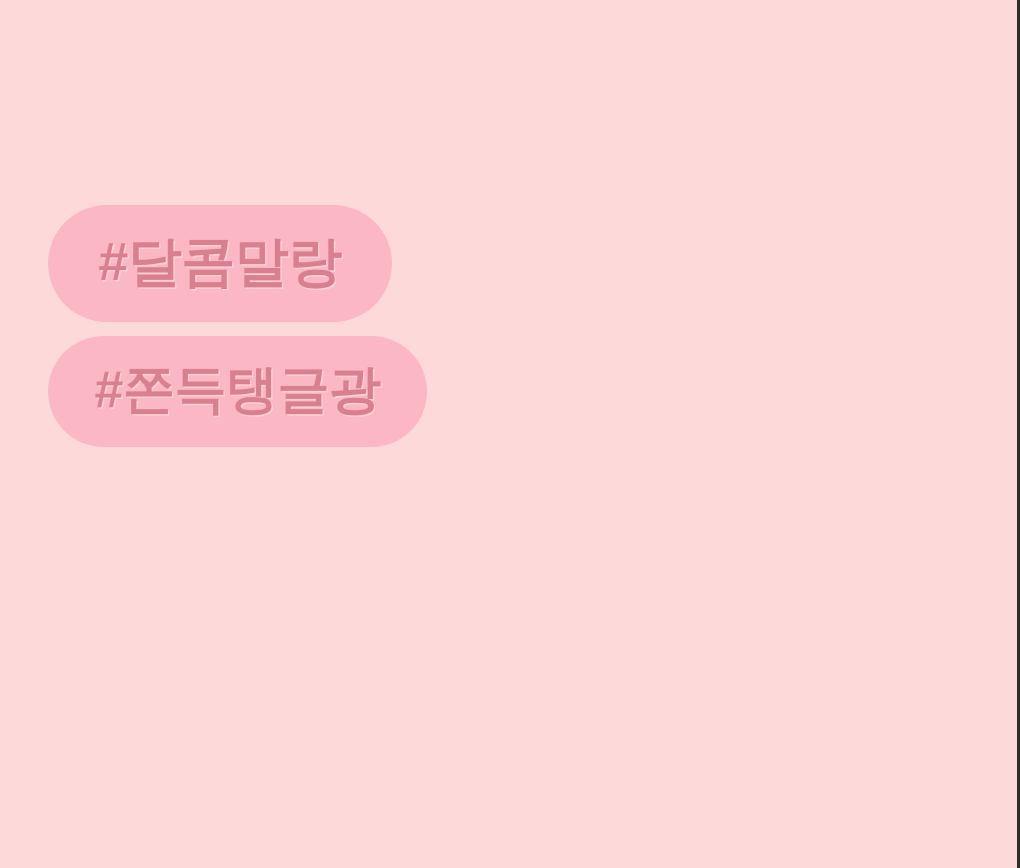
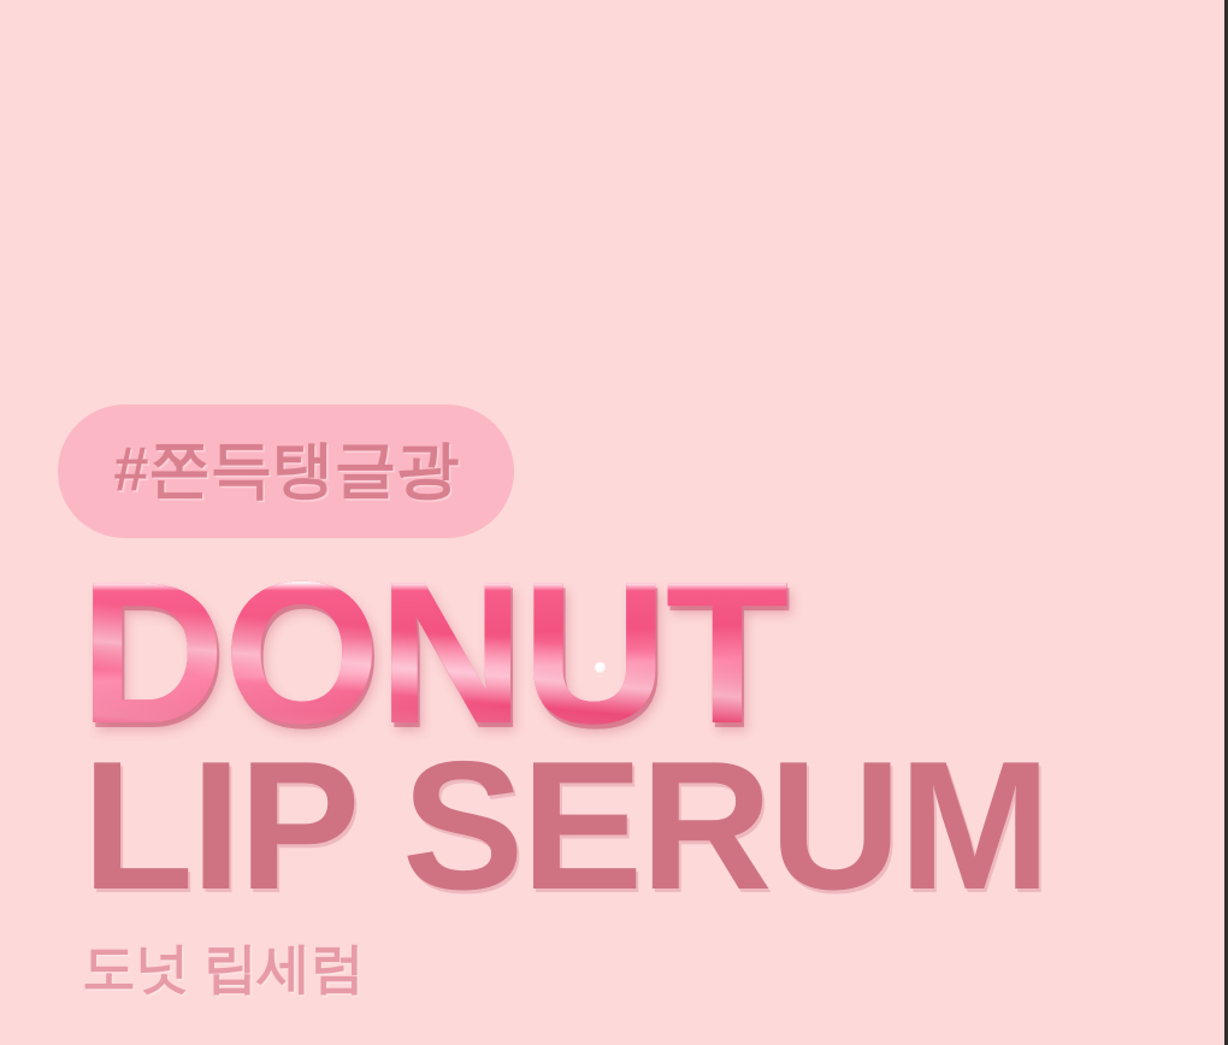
- #달콤말랑
  #쫀득탱글광
+ DONUT
+ LIP SERUM
+ 도넛 립세럼
